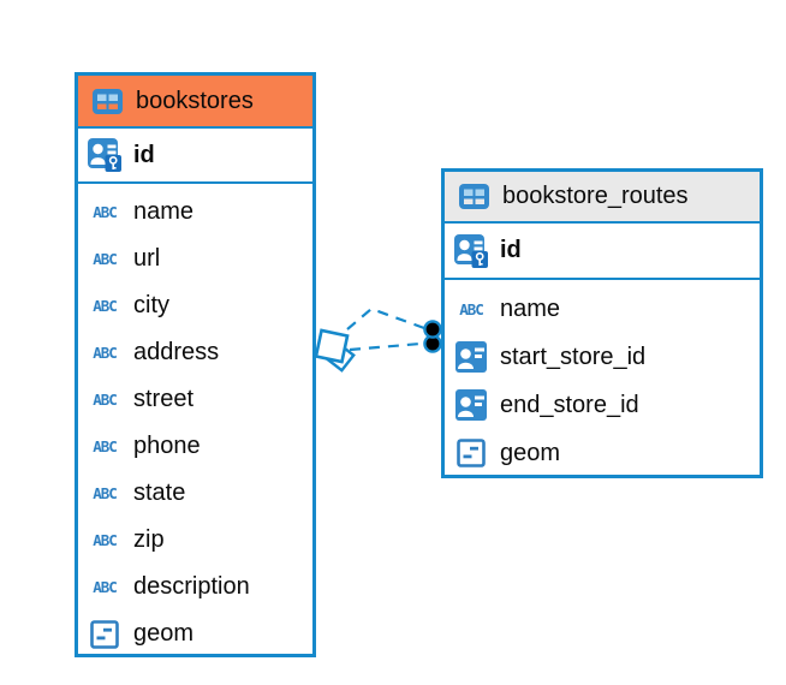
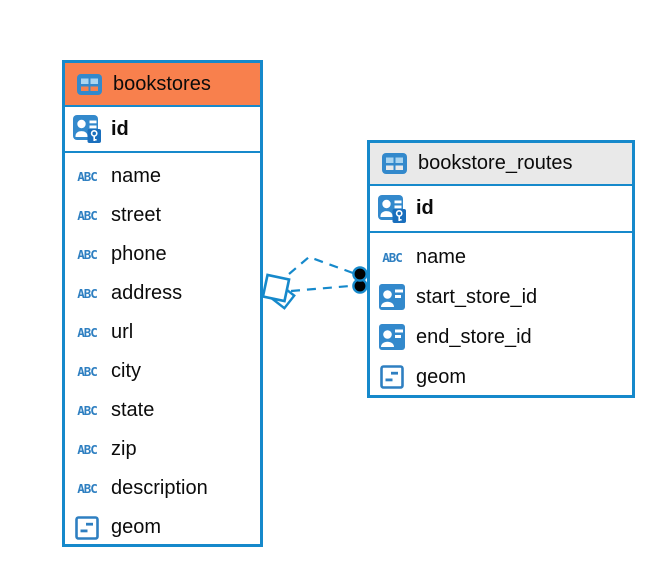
  bookstores
  id
  ABC
  name
  ABC
- url
+ street
  ABC
- city
+ phone
  ABC
  address
  ABC
- street
+ url
  ABC
- phone
+ city
  ABC
  state
  ABC
  zip
  ABC
  description
  geom
  bookstore_routes
  id
  ABC
  name
  start_store_id
  end_store_id
  geom
